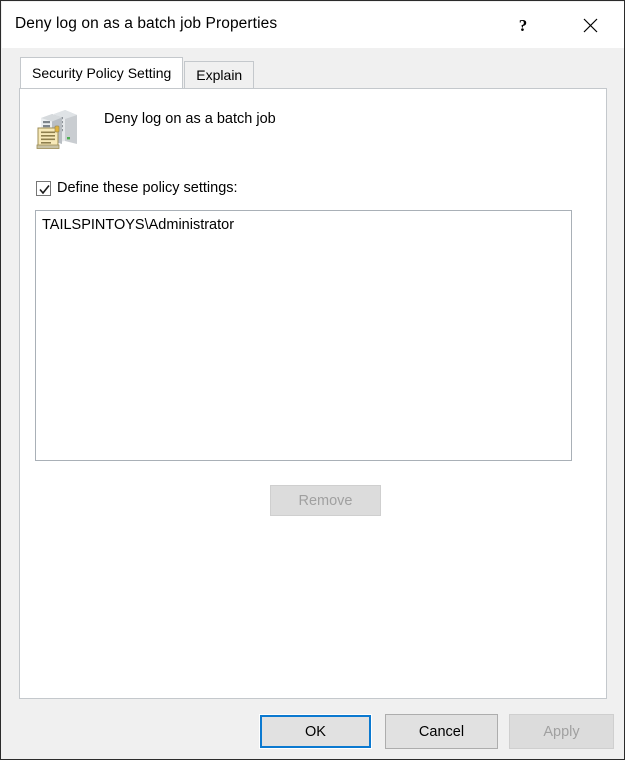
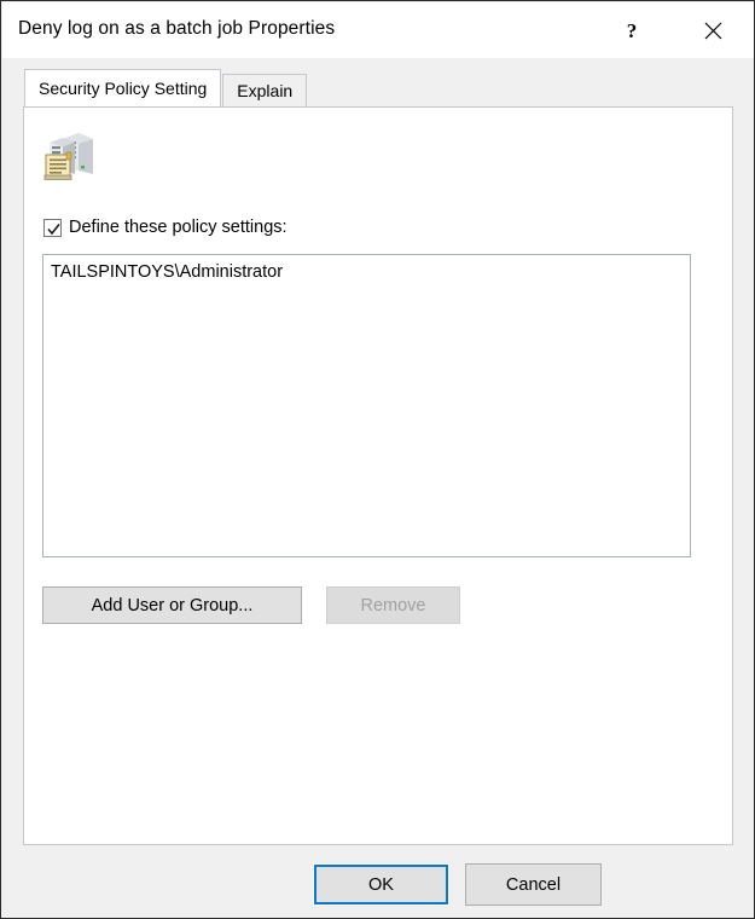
  Deny log on as a batch job Properties
  ?
  Security Policy Setting
  Explain
- Deny log on as a batch job
  Define these policy settings:
  TAILSPINTOYS\Administrator
+ Add User or Group...
  Remove
  OK
  Cancel
- Apply
